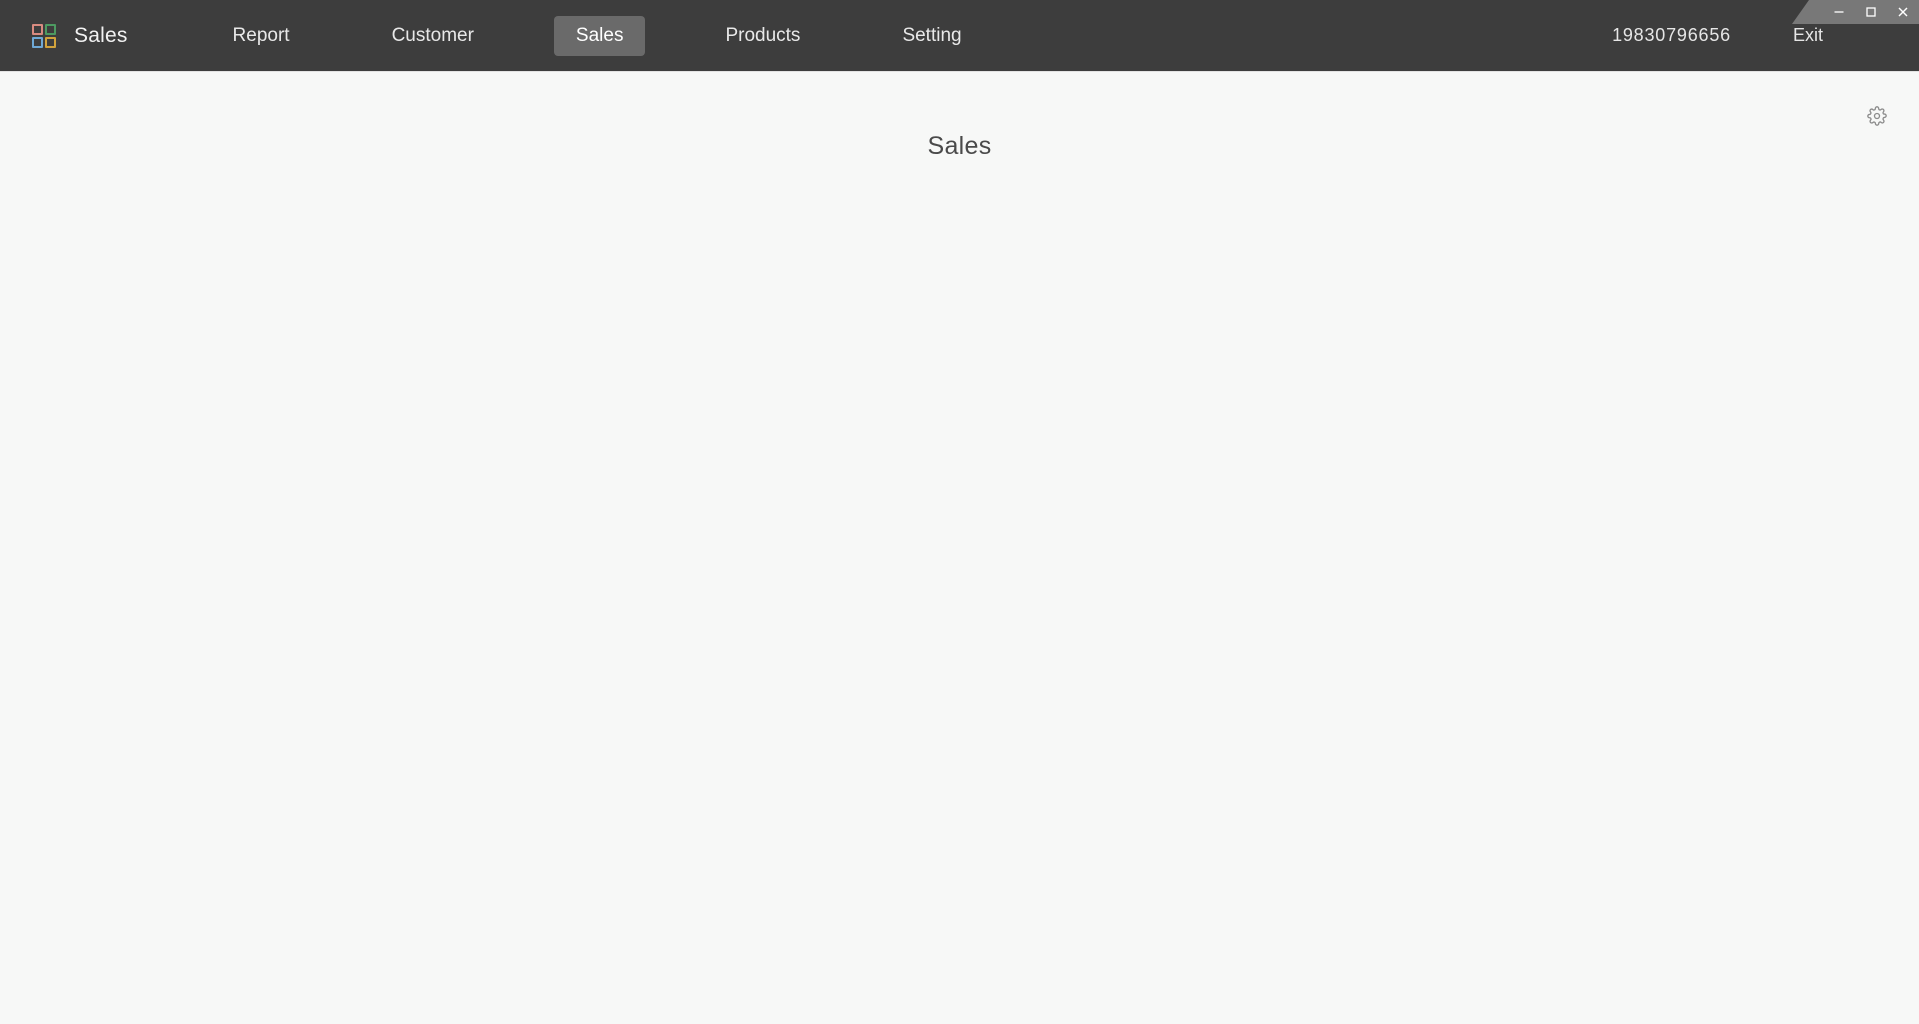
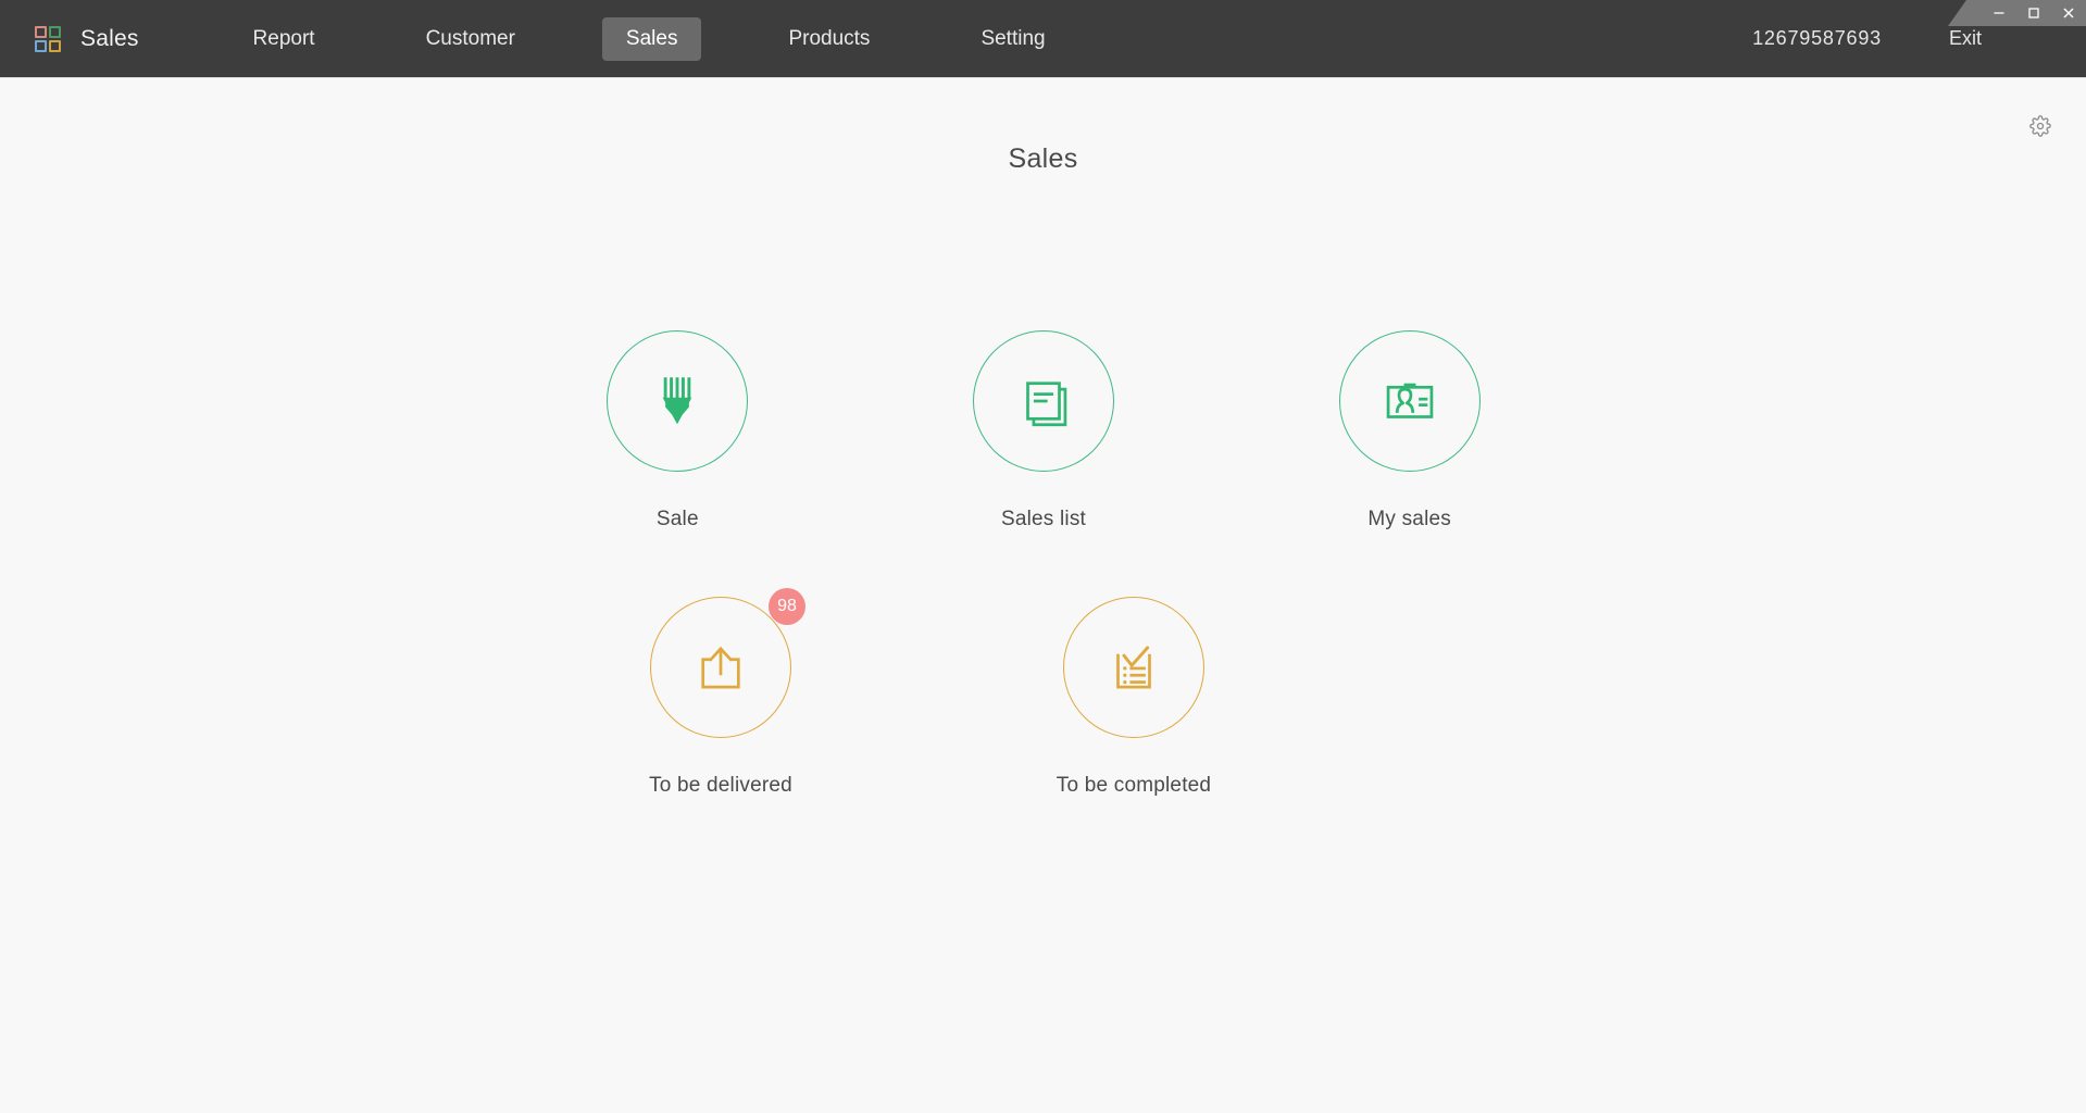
  Sales
  Report
  Customer
  Sales
  Products
  Setting
- 19830796656
+ 12679587693
  Exit
  Sales
+ Sale
+ Sales list
+ My sales
+ 98
+ To be delivered
+ To be completed
